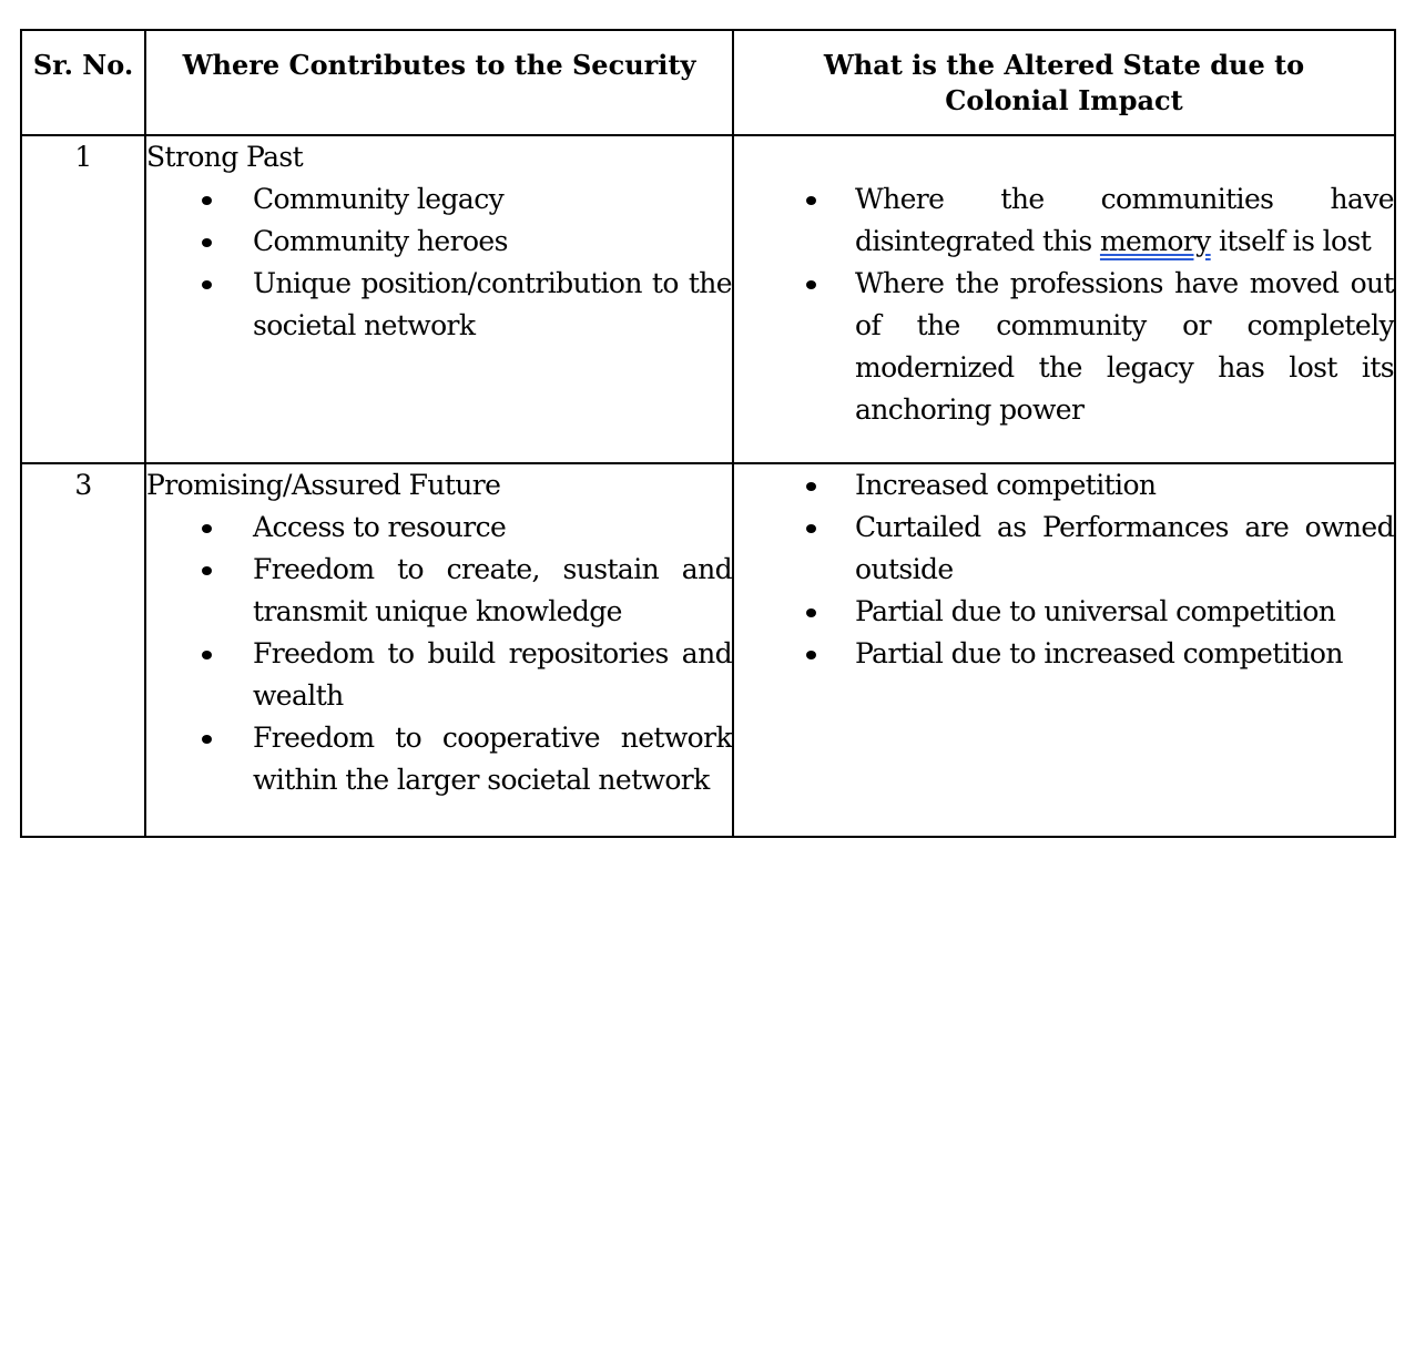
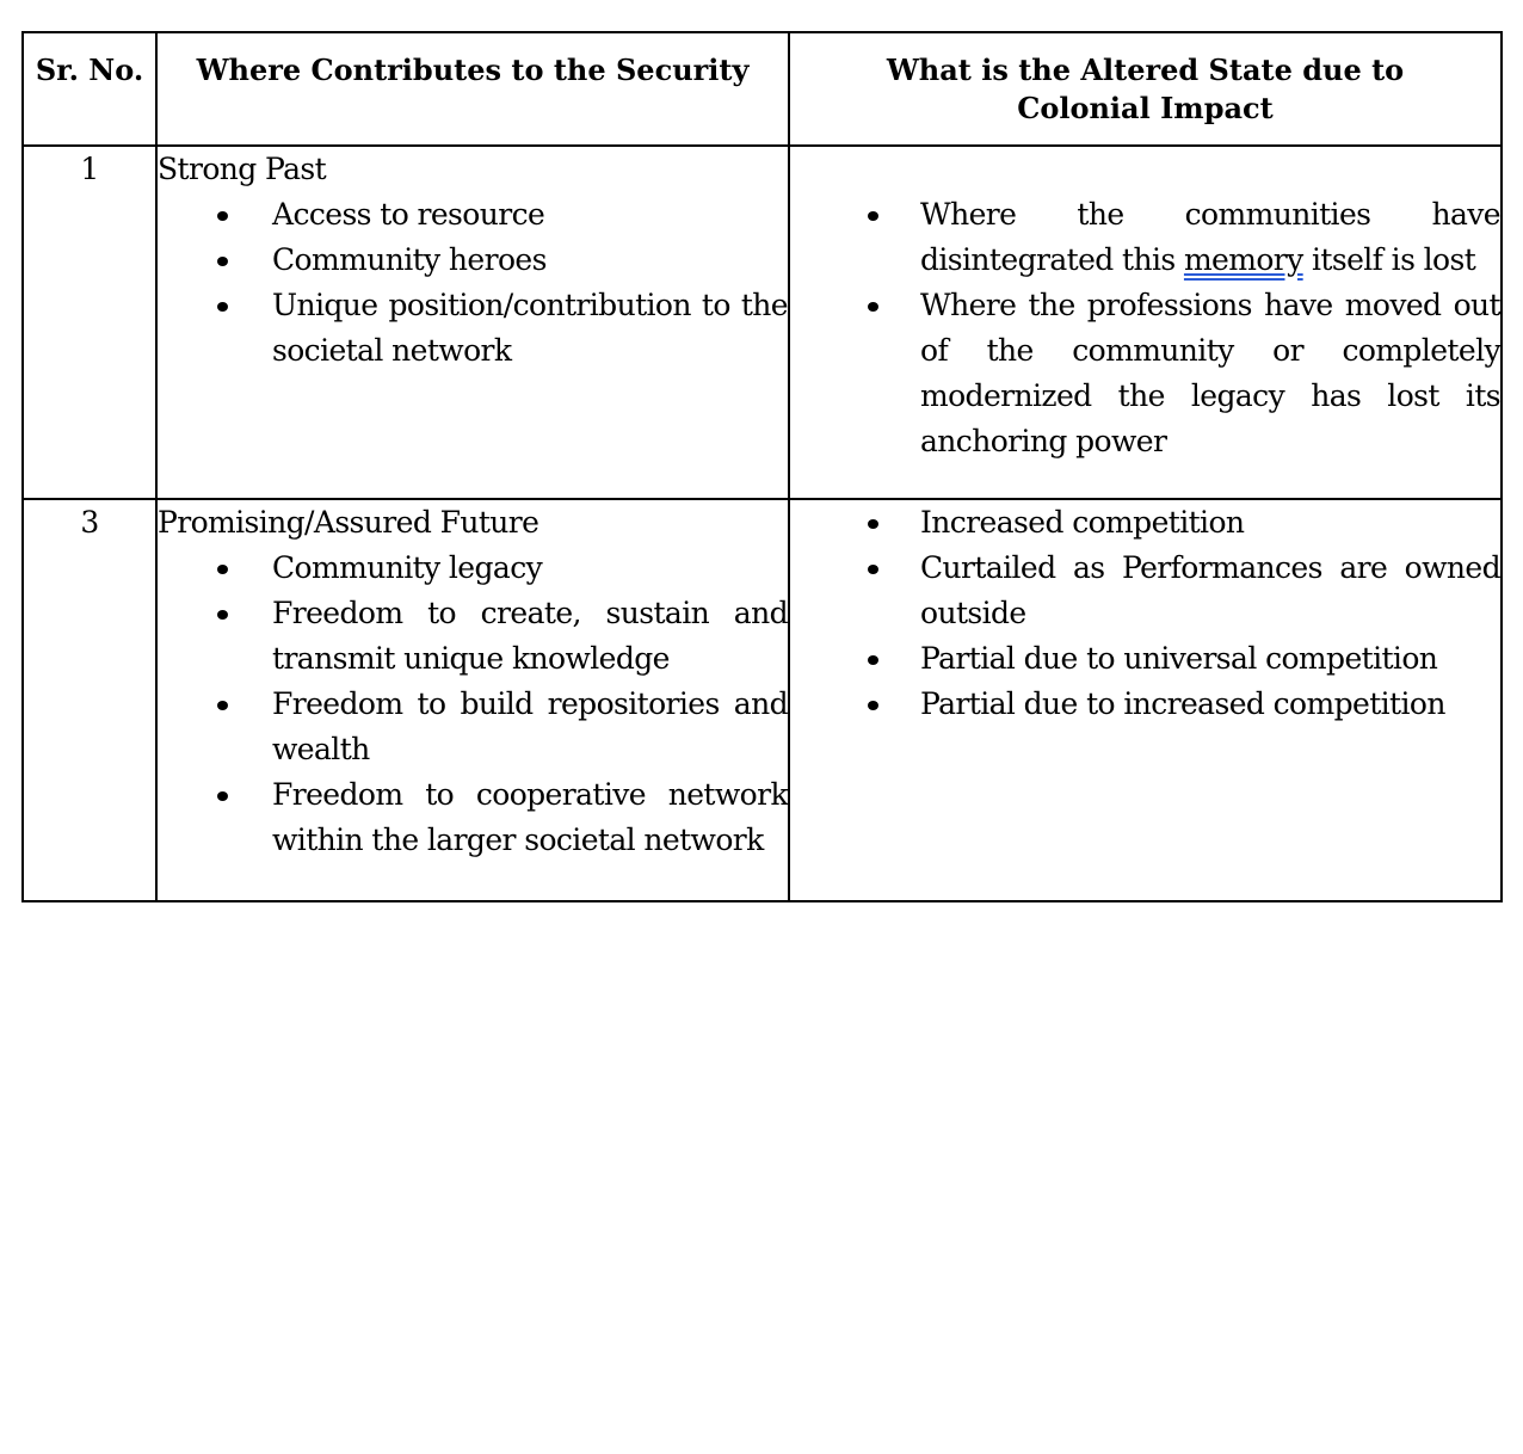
  Sr. No.	Where Contributes to the Security	What is the Altered State due to Colonial Impact
- 1	Strong PastCommunity legacyCommunity heroesUnique position/contribution to the societal network	Where the communities have disintegrated this memory itself is lostWhere the professions have moved out of the community or completely modernized the legacy has lost its anchoring power
+ 1	Strong PastAccess to resourceCommunity heroesUnique position/contribution to the societal network	Where the communities have disintegrated this memory itself is lostWhere the professions have moved out of the community or completely modernized the legacy has lost its anchoring power
- 3	Promising/Assured FutureAccess to resourceFreedom to create, sustain and transmit unique knowledgeFreedom to build repositories and wealthFreedom to cooperative network within the larger societal network	Increased competitionCurtailed as Performances are owned outsidePartial due to universal competitionPartial due to increased competition
+ 3	Promising/Assured FutureCommunity legacyFreedom to create, sustain and transmit unique knowledgeFreedom to build repositories and wealthFreedom to cooperative network within the larger societal network	Increased competitionCurtailed as Performances are owned outsidePartial due to universal competitionPartial due to increased competition
